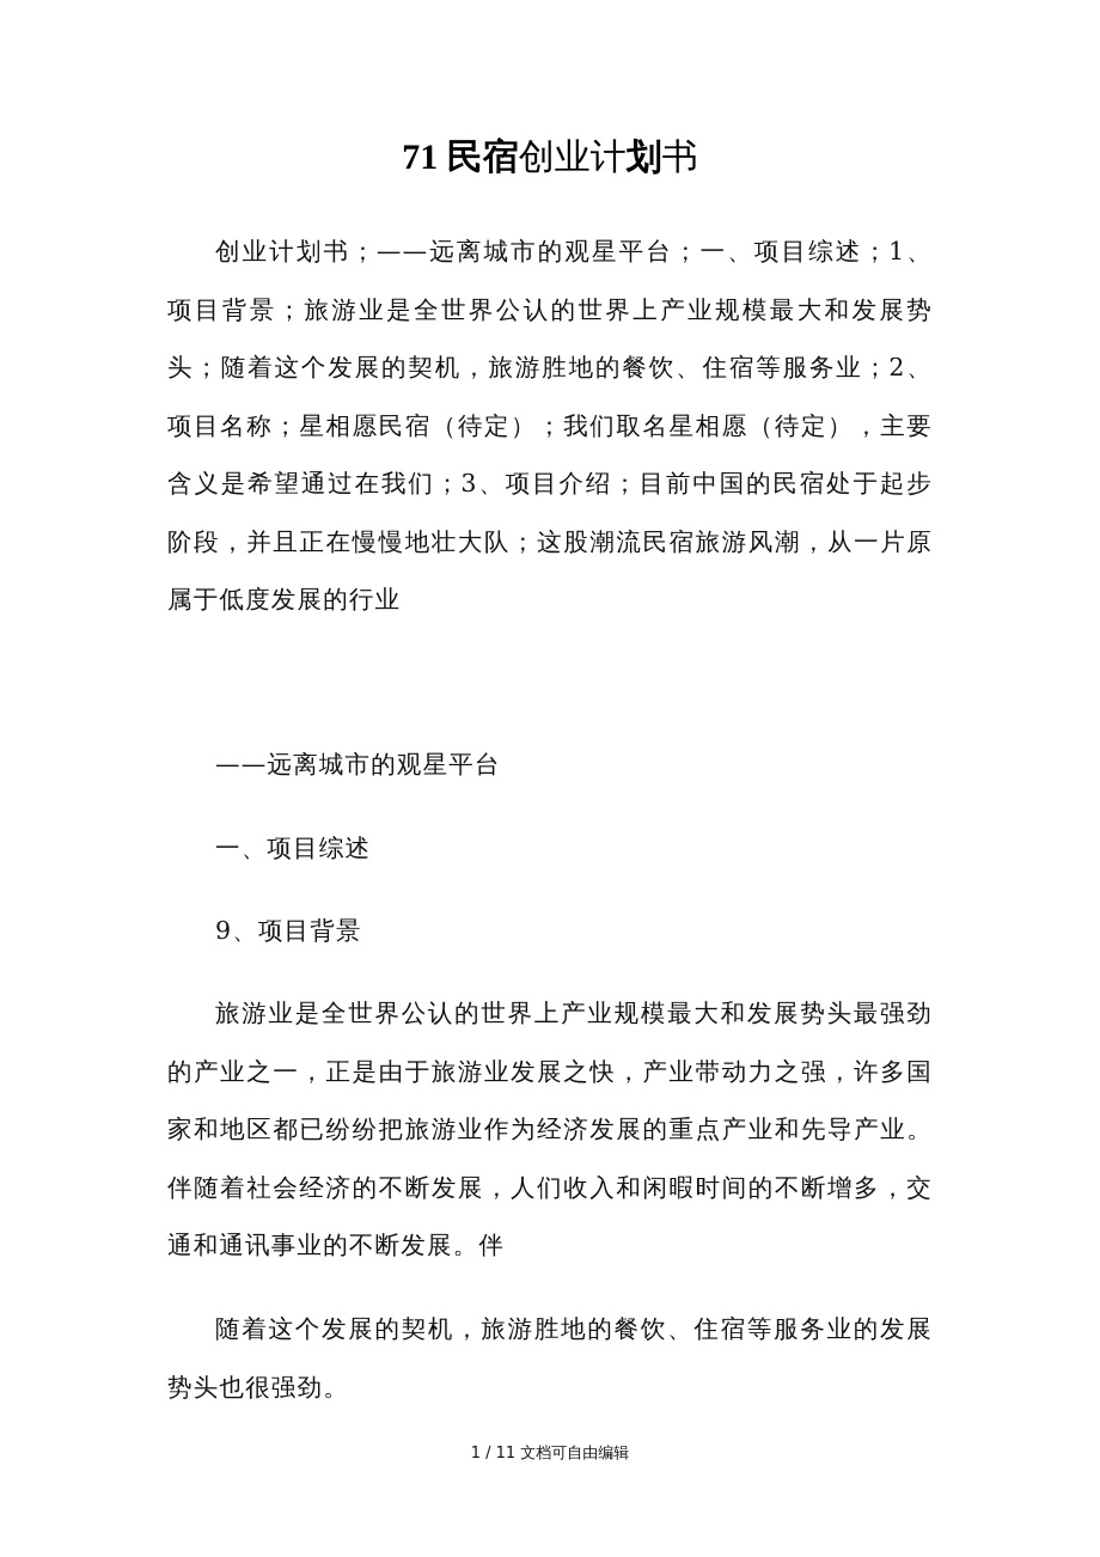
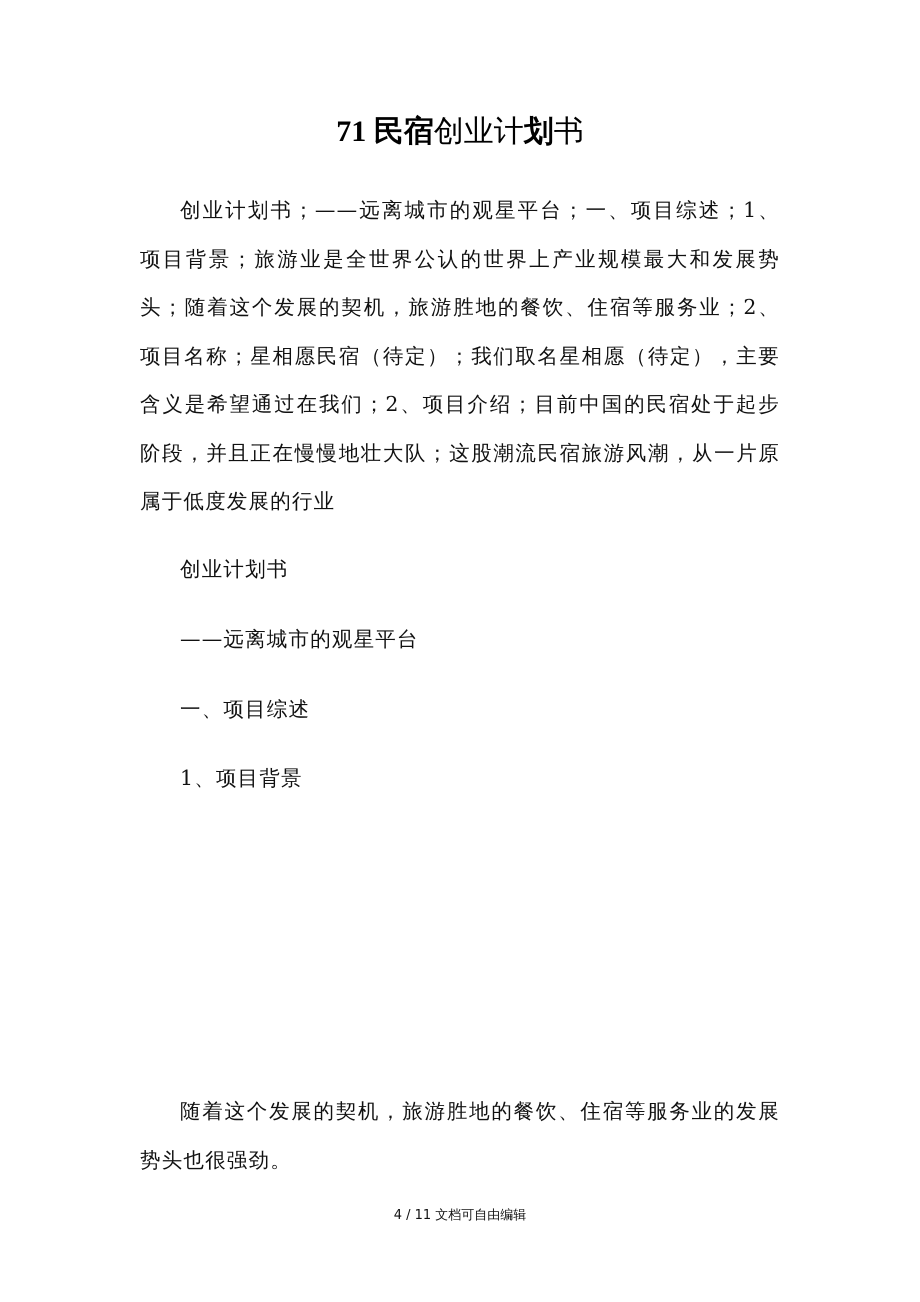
  71 民宿创业计划书
- 创业计划书；——远离城市的观星平台；一、项目综述；1、项目背景；旅游业是全世界公认的世界上产业规模最大和发展势头；随着这个发展的契机，旅游胜地的餐饮、住宿等服务业；2、项目名称；星相愿民宿（待定）；我们取名星相愿（待定），主要含义是希望通过在我们；3、项目介绍；目前中国的民宿处于起步阶段，并且正在慢慢地壮大队；这股潮流民宿旅游风潮，从一片原属于低度发展的行业
+ 创业计划书；——远离城市的观星平台；一、项目综述；1、项目背景；旅游业是全世界公认的世界上产业规模最大和发展势头；随着这个发展的契机，旅游胜地的餐饮、住宿等服务业；2、项目名称；星相愿民宿（待定）；我们取名星相愿（待定），主要含义是希望通过在我们；2、项目介绍；目前中国的民宿处于起步阶段，并且正在慢慢地壮大队；这股潮流民宿旅游风潮，从一片原属于低度发展的行业
+ 创业计划书
  ——远离城市的观星平台
  一、项目综述
- 9、项目背景
+ 1、项目背景
- 旅游业是全世界公认的世界上产业规模最大和发展势头最强劲的产业之一，正是由于旅游业发展之快，产业带动力之强，许多国家和地区都已纷纷把旅游业作为经济发展的重点产业和先导产业。伴随着社会经济的不断发展，人们收入和闲暇时间的不断增多，交通和通讯事业的不断发展。伴
  随着这个发展的契机，旅游胜地的餐饮、住宿等服务业的发展势头也很强劲。
- 1 / 11 文档可自由编辑
+ 4 / 11 文档可自由编辑
